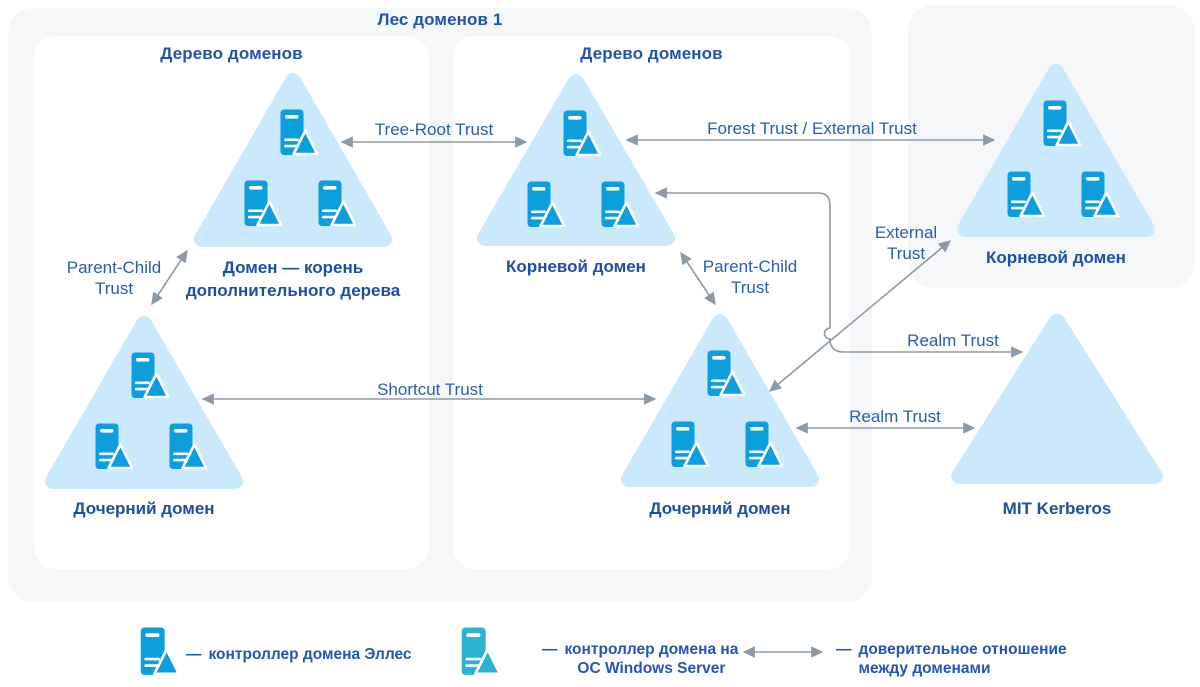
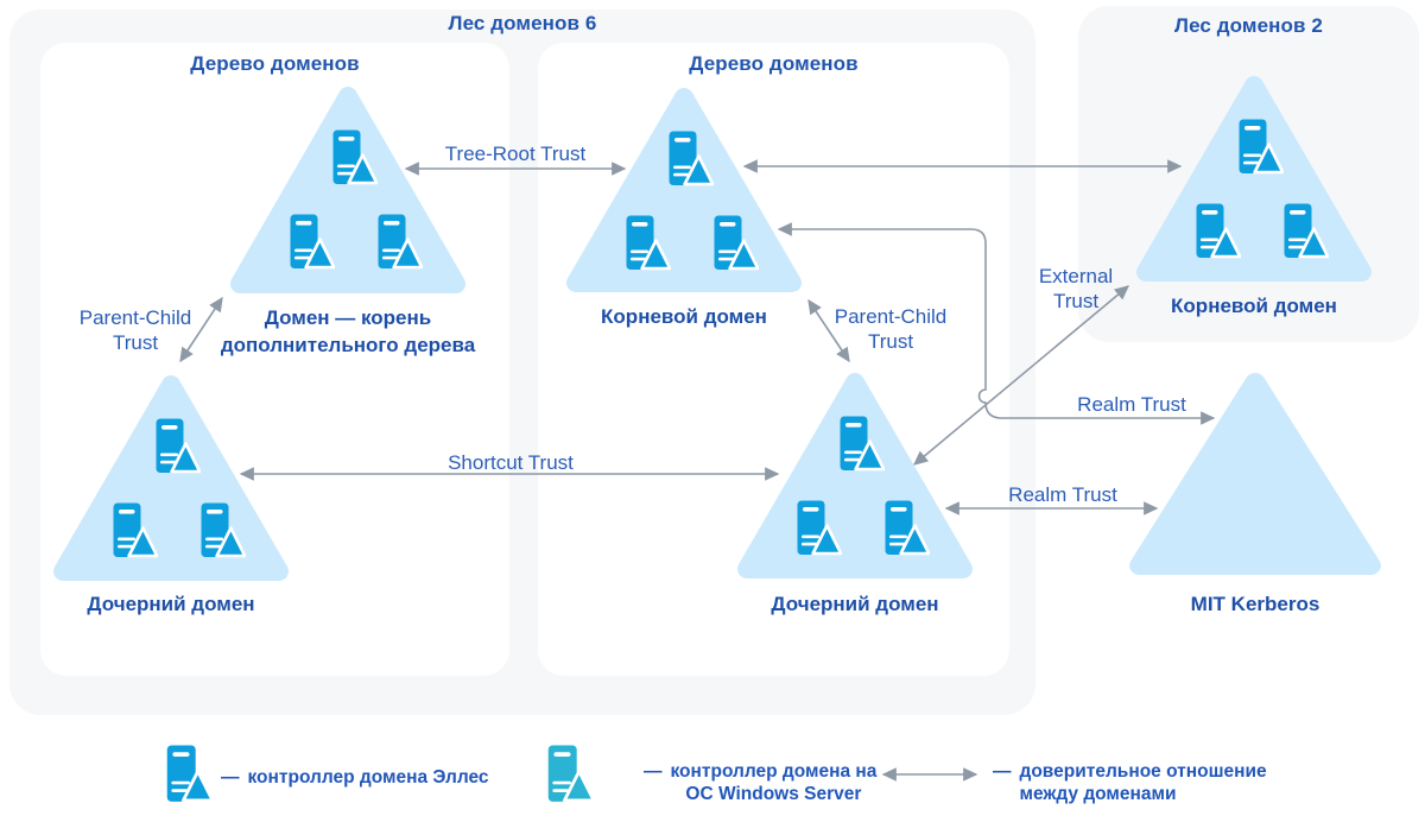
- Лес доменов 1
+ Лес доменов 6
  Дерево доменов
  Дерево доменов
+ Лес доменов 2
  Домен — корень
  дополнительного дерева
  Дочерний домен
  Корневой домен
  Дочерний домен
  Корневой домен
  MIT Kerberos
  Tree-Root Trust
- Forest Trust / External Trust
  Parent-Child
  Trust
  Parent-Child
  Trust
  Shortcut Trust
  External
  Trust
  Realm Trust
  Realm Trust
  —
  контроллер домена Эллес
  —
  контроллер домена на
  ОС Windows Server
  —
  доверительное отношение
  между доменами
